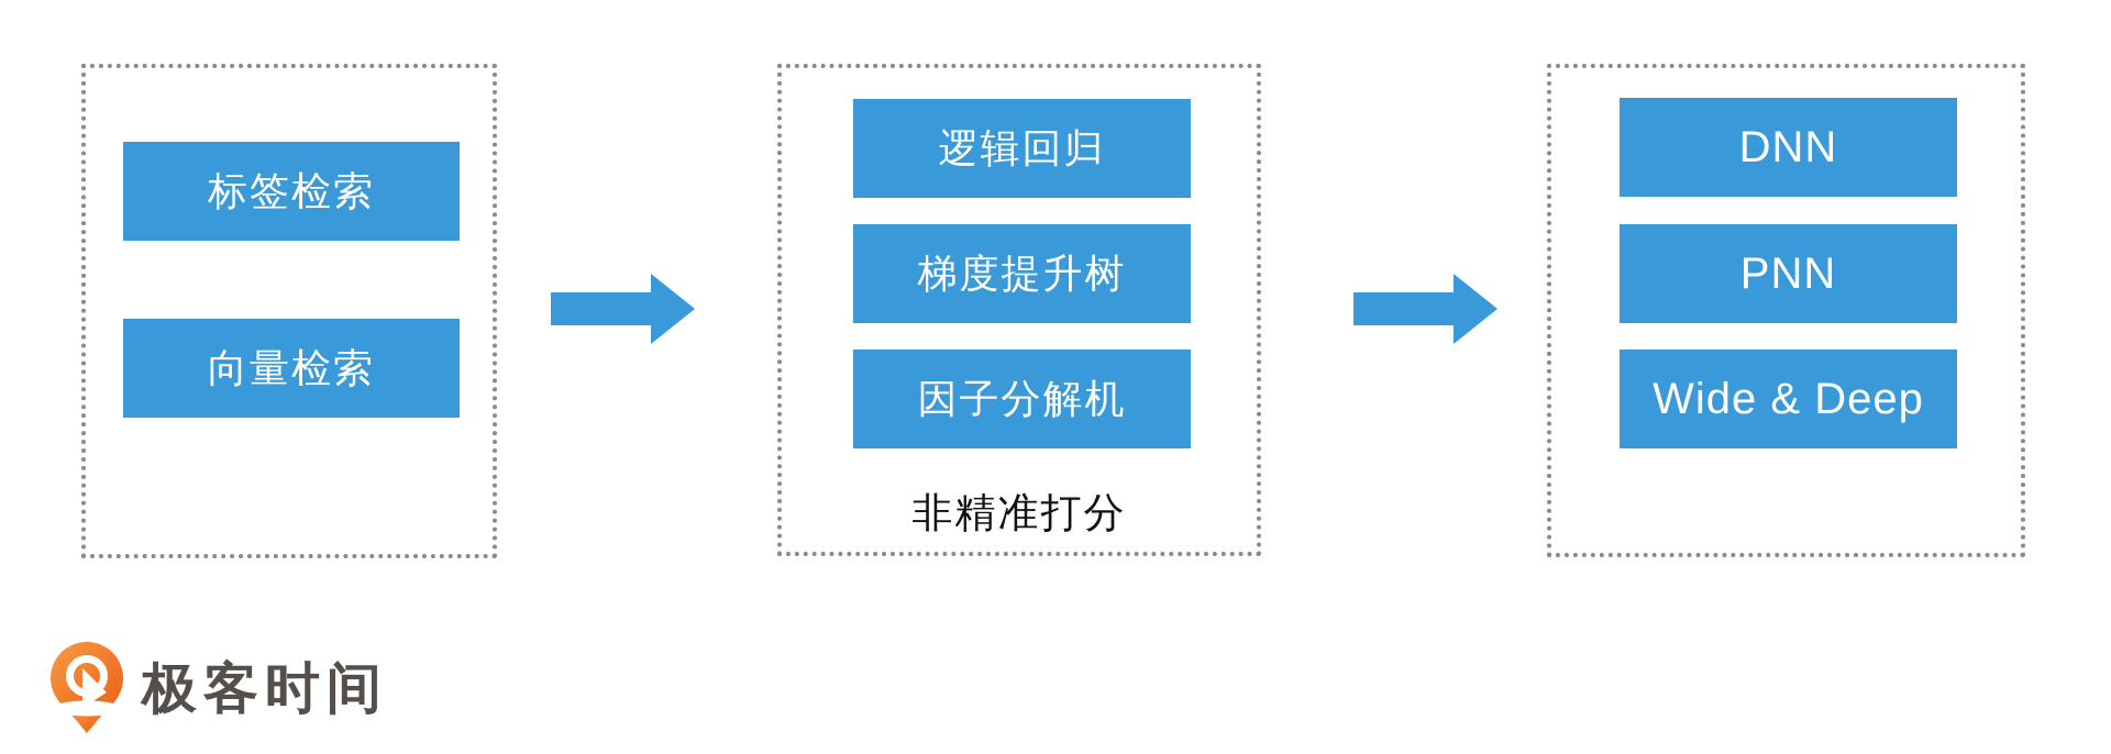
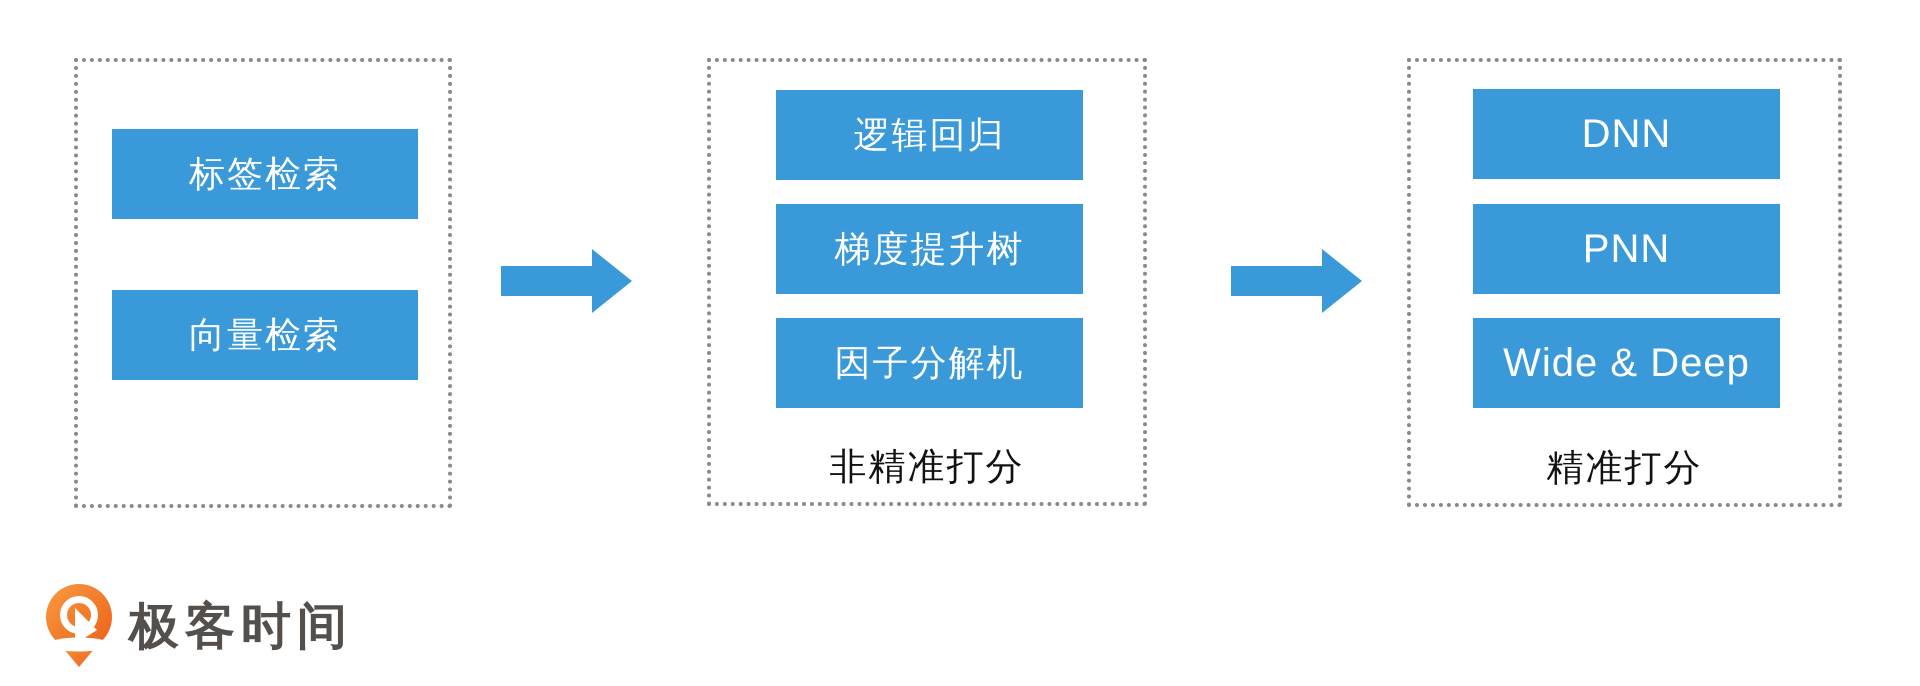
  标签检索
  向量检索
  逻辑回归
  梯度提升树
  因子分解机
  非精准打分
  DNN
  PNN
  Wide & Deep
+ 精准打分
  极客时间
